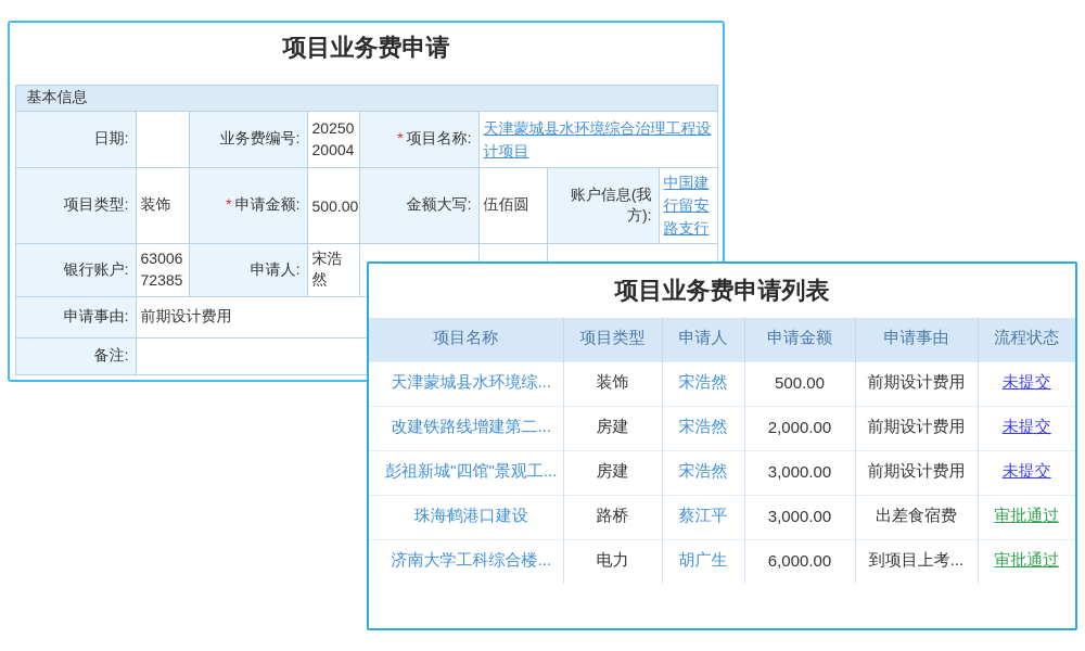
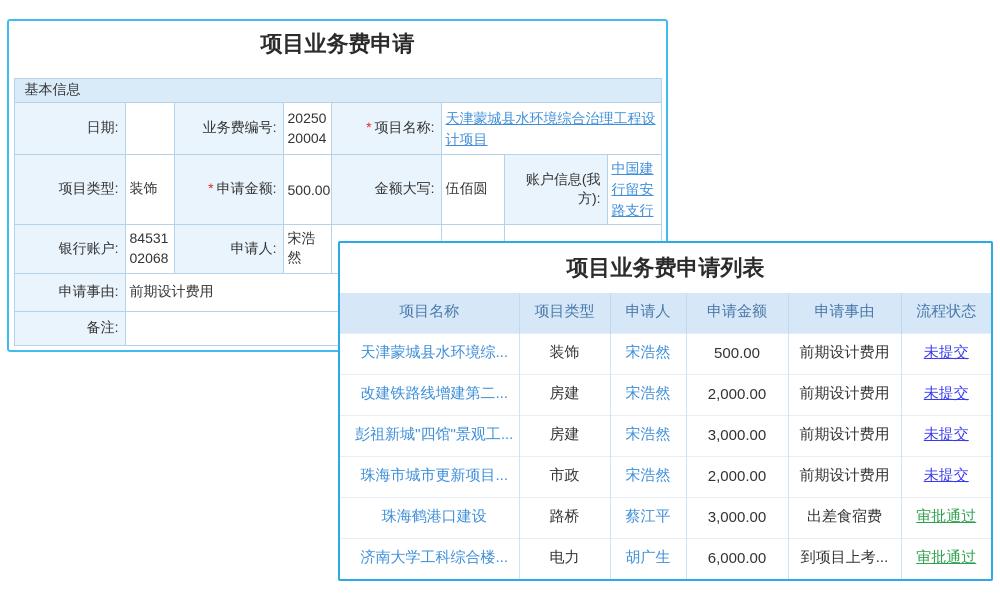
  项目业务费申请
  基本信息
  日期:		业务费编号:	2025020004	* 项目名称:	天津蒙城县水环境综合治理工程设计项目
  项目类型:	装饰	* 申请金额:	500.00	金额大写:	伍佰圆	账户信息(我方):	中国建行留安路支行
- 银行账户:	6300672385	申请人:	宋浩然
+ 银行账户:	8453102068	申请人:	宋浩然
  申请事由:	前期设计费用
  备注:
  项目业务费申请列表
  项目名称	项目类型	申请人	申请金额	申请事由	流程状态
  天津蒙城县水环境综...	装饰	宋浩然	500.00	前期设计费用	未提交
  改建铁路线增建第二...	房建	宋浩然	2,000.00	前期设计费用	未提交
  彭祖新城"四馆"景观工...	房建	宋浩然	3,000.00	前期设计费用	未提交
+ 珠海市城市更新项目...	市政	宋浩然	2,000.00	前期设计费用	未提交
  珠海鹤港口建设	路桥	蔡江平	3,000.00	出差食宿费	审批通过
  济南大学工科综合楼...	电力	胡广生	6,000.00	到项目上考...	审批通过
